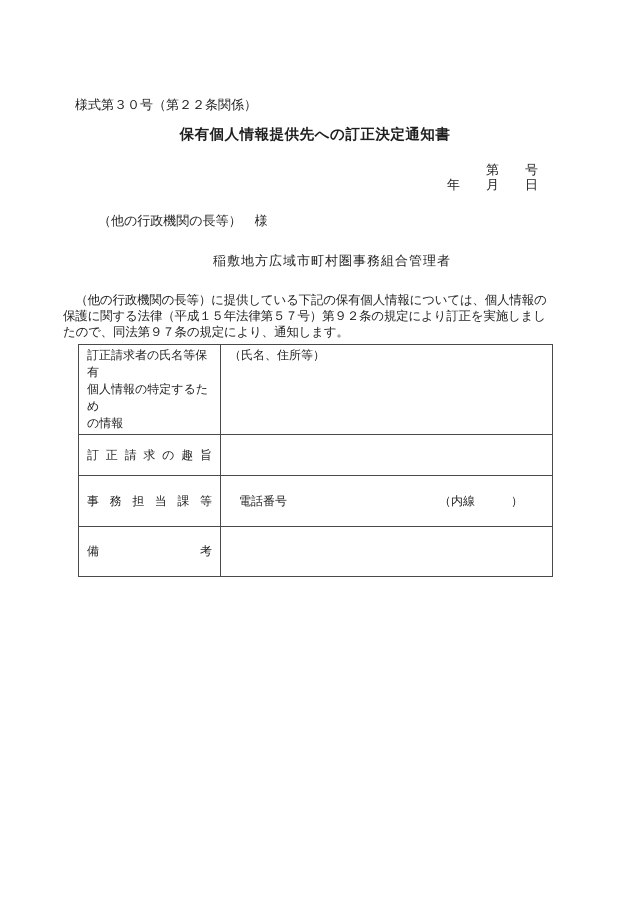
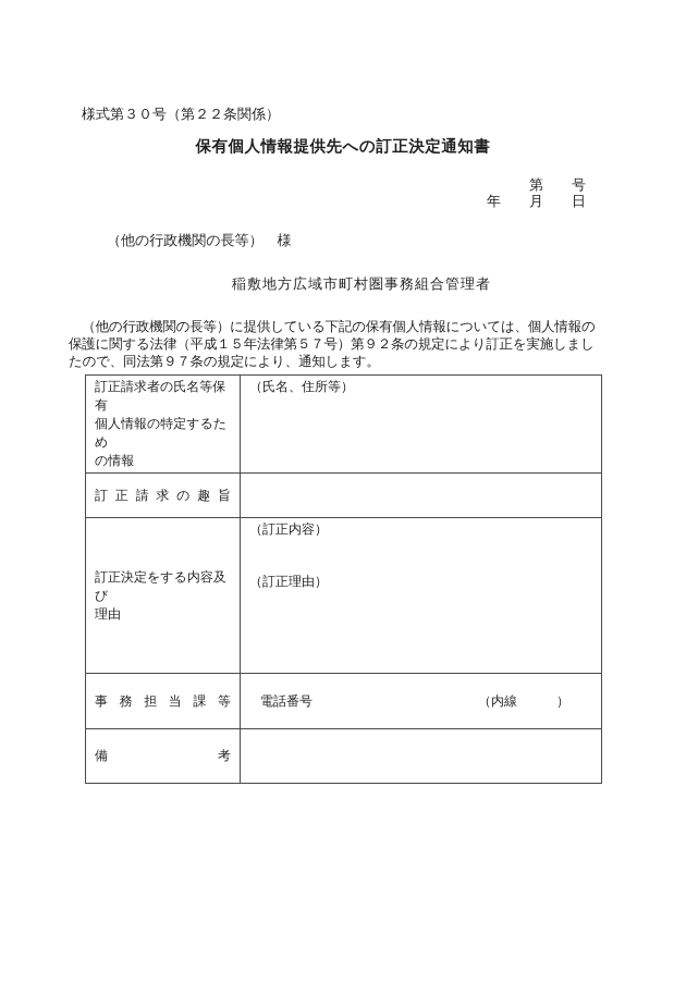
  様式第３０号（第２２条関係）
  保有個人情報提供先への訂正決定通知書
  第 号
  年 月 日
  （他の行政機関の長等） 様
  稲敷地方広域市町村圏事務組合管理者
  （他の行政機関の長等）に提供している下記の保有個人情報については、個人情報の
  保護に関する法律（平成１５年法律第５７号）第９２条の規定により訂正を実施しまし
  たので、同法第９７条の規定により、通知します。
  訂正請求者の氏名等保有 個人情報の特定するため の情報	（氏名、住所等）
  訂 正 請 求 の 趣 旨
+ 訂正決定をする内容及び 理由	（訂正内容） （訂正理由）
  事 務 担 当 課 等	電話番号 （内線 ）
  備 考
